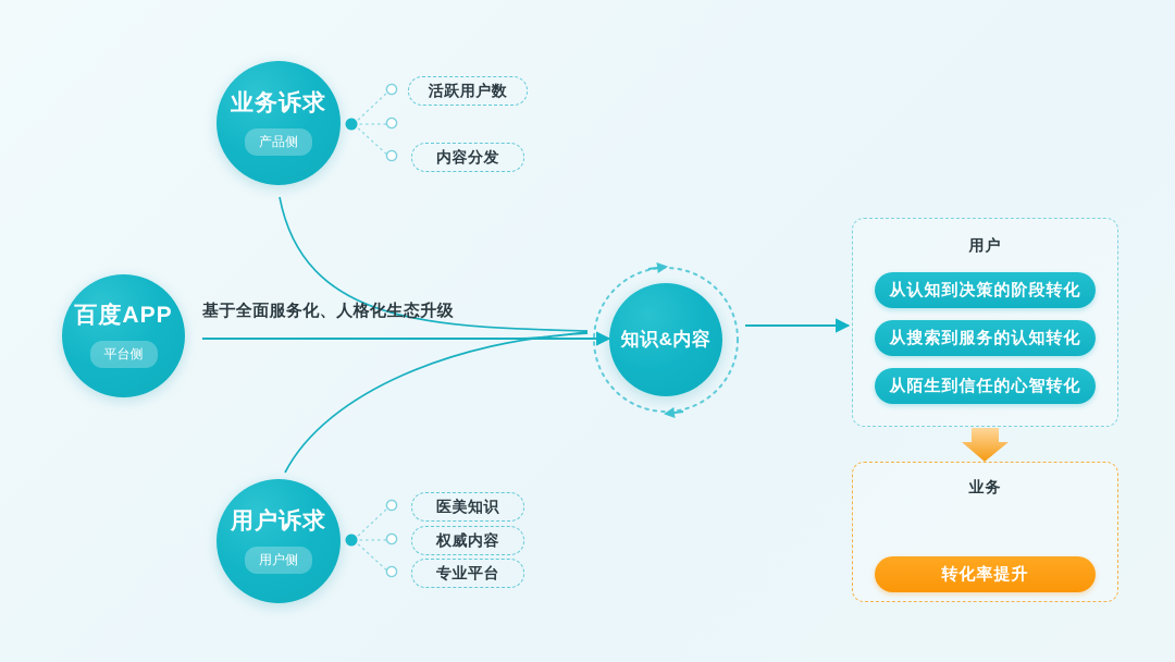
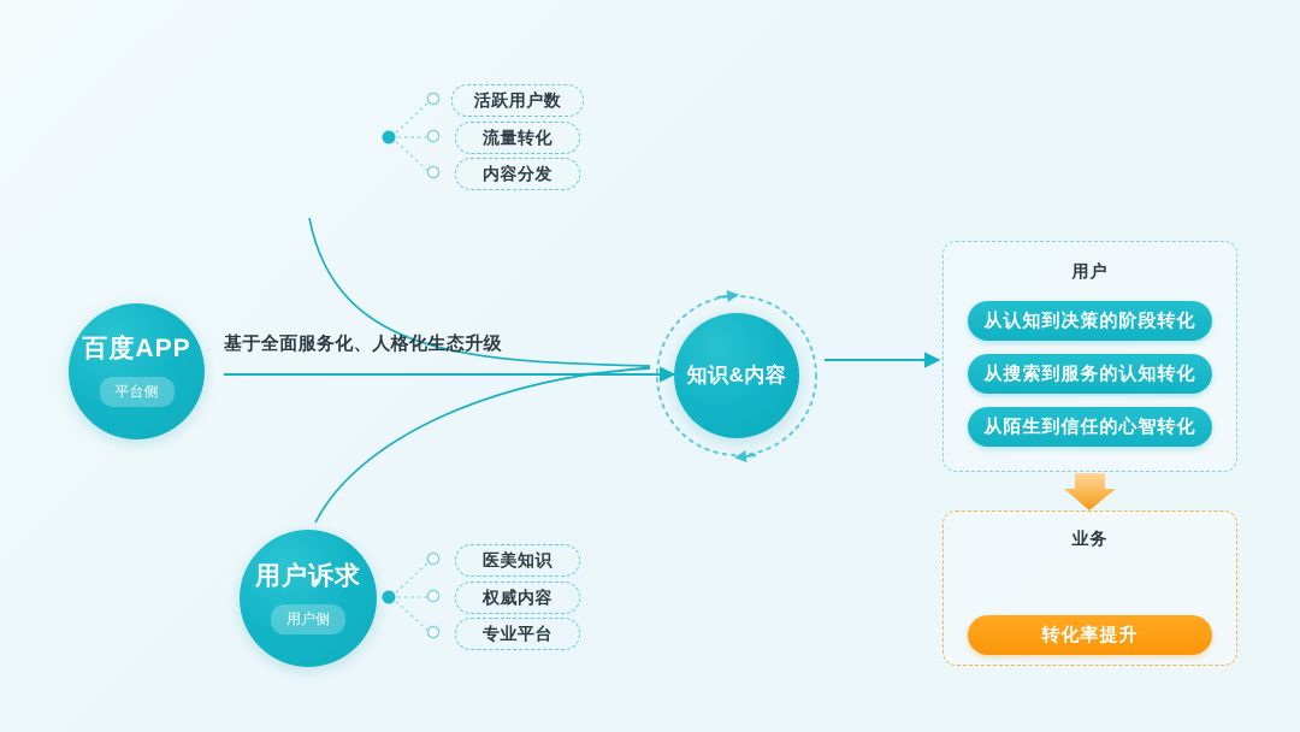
  百度APP
  平台侧
  基于全面服务化、人格化生态升级
- 业务诉求
- 产品侧
  活跃用户数
+ 流量转化
  内容分发
  用户诉求
  用户侧
  医美知识
  权威内容
  专业平台
  知识&内容
  用户
  从认知到决策的阶段转化
  从搜索到服务的认知转化
  从陌生到信任的心智转化
  业务
  转化率提升
